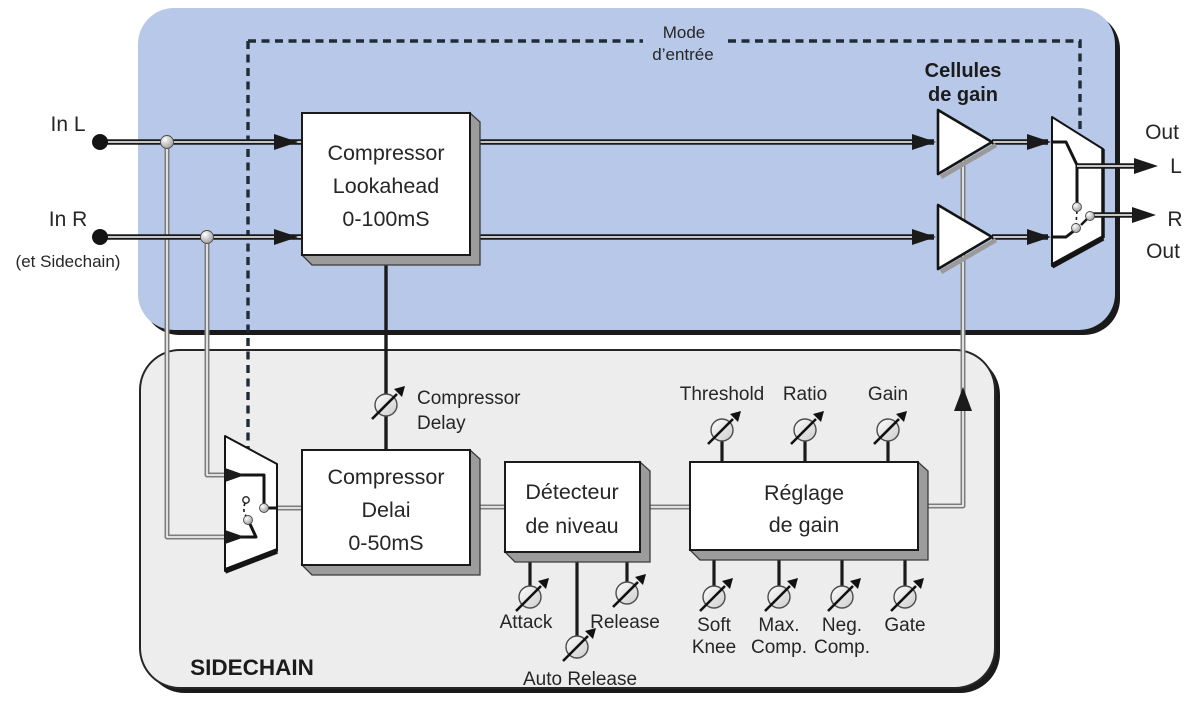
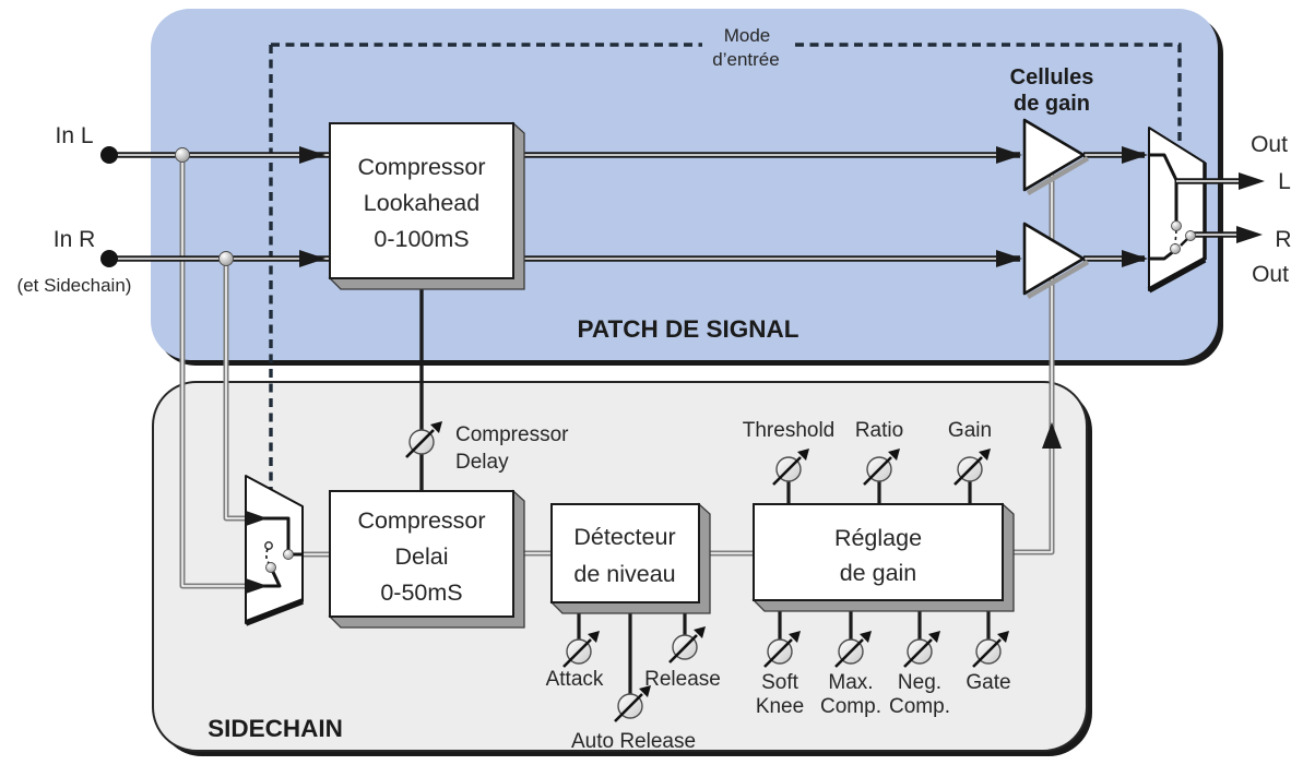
  In L
  In R
  (et Sidechain)
  Mode
  d’entrée
  Cellules
  de gain
+ PATCH DE SIGNAL
  SIDECHAIN
  Compressor
  Lookahead
  0-100mS
  Compressor
  Delai
  0-50mS
  Détecteur
  de niveau
  Réglage
  de gain
  Out
  L
  R
  Out
  Compressor
  Delay
  Threshold
  Ratio
  Gain
  Attack
  Release
  Auto Release
  Soft
  Knee
  Max.
  Comp.
  Neg.
  Comp.
  Gate
